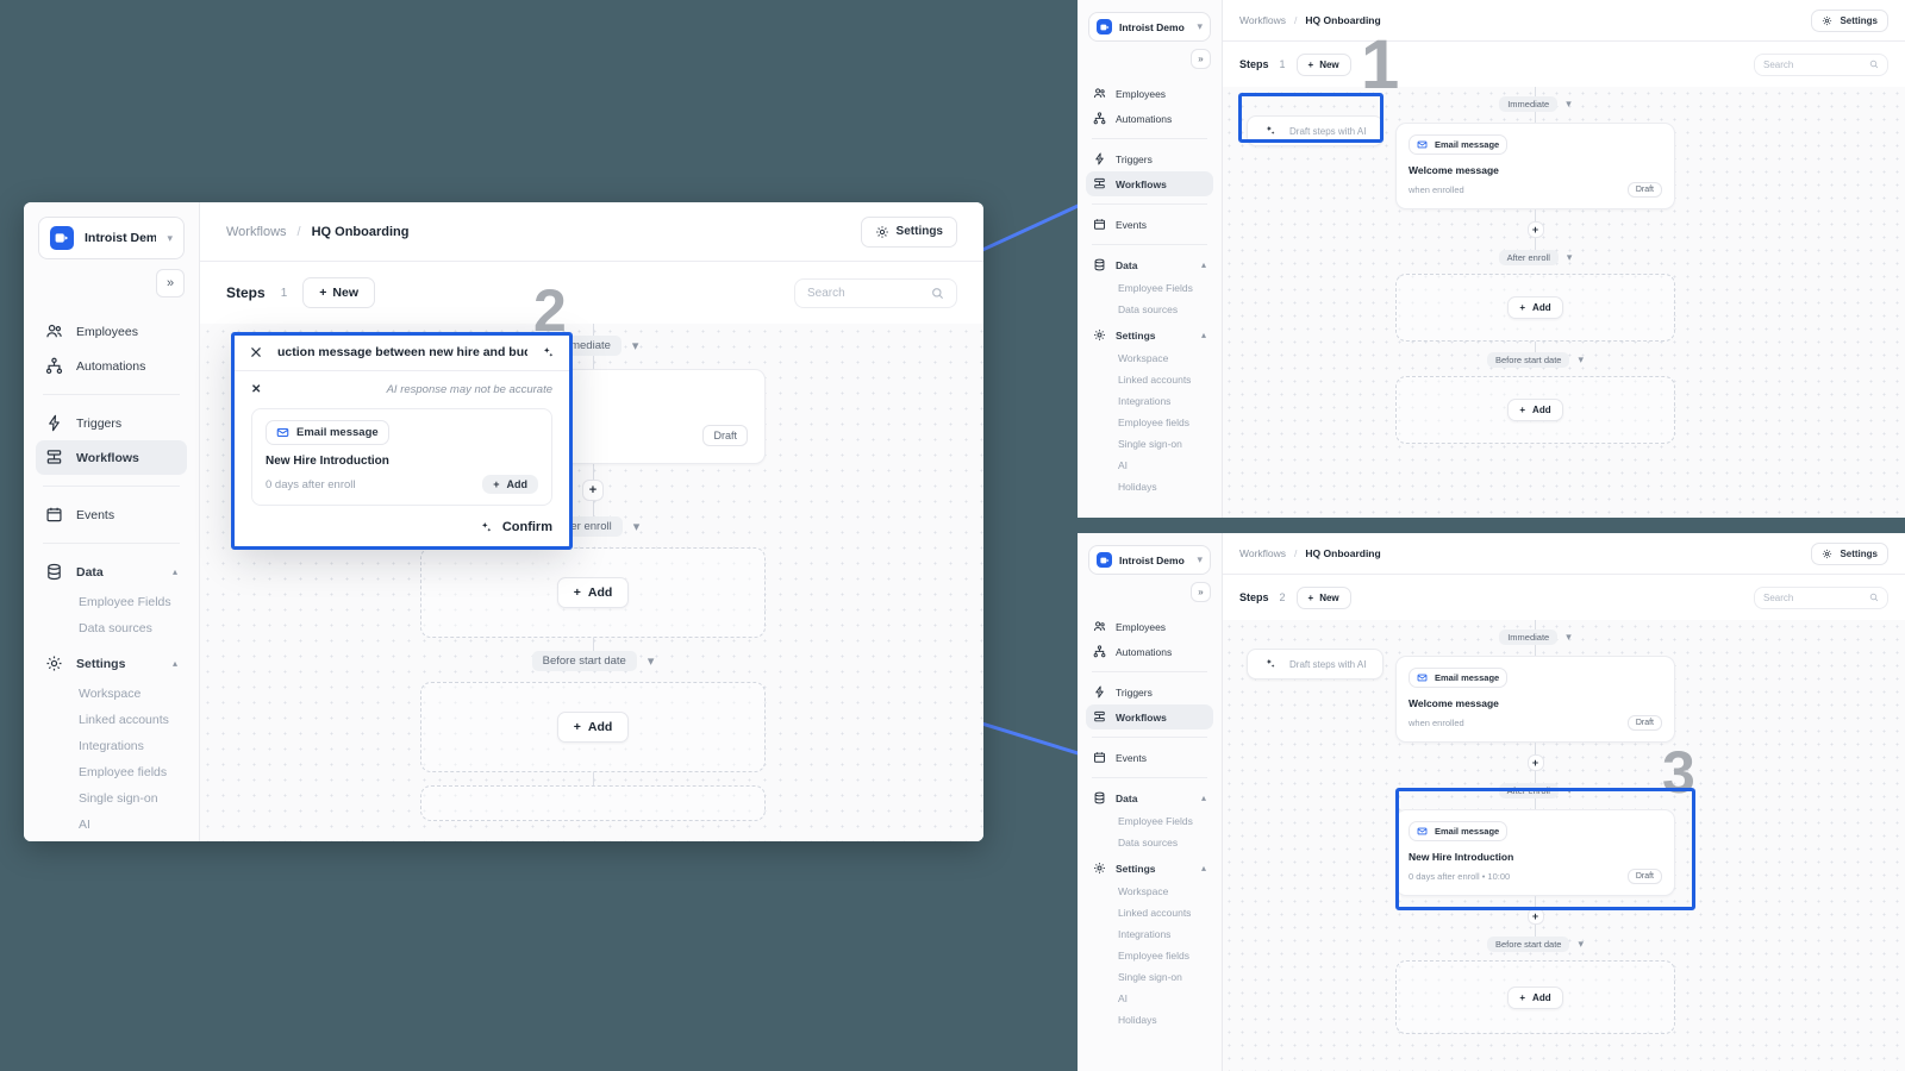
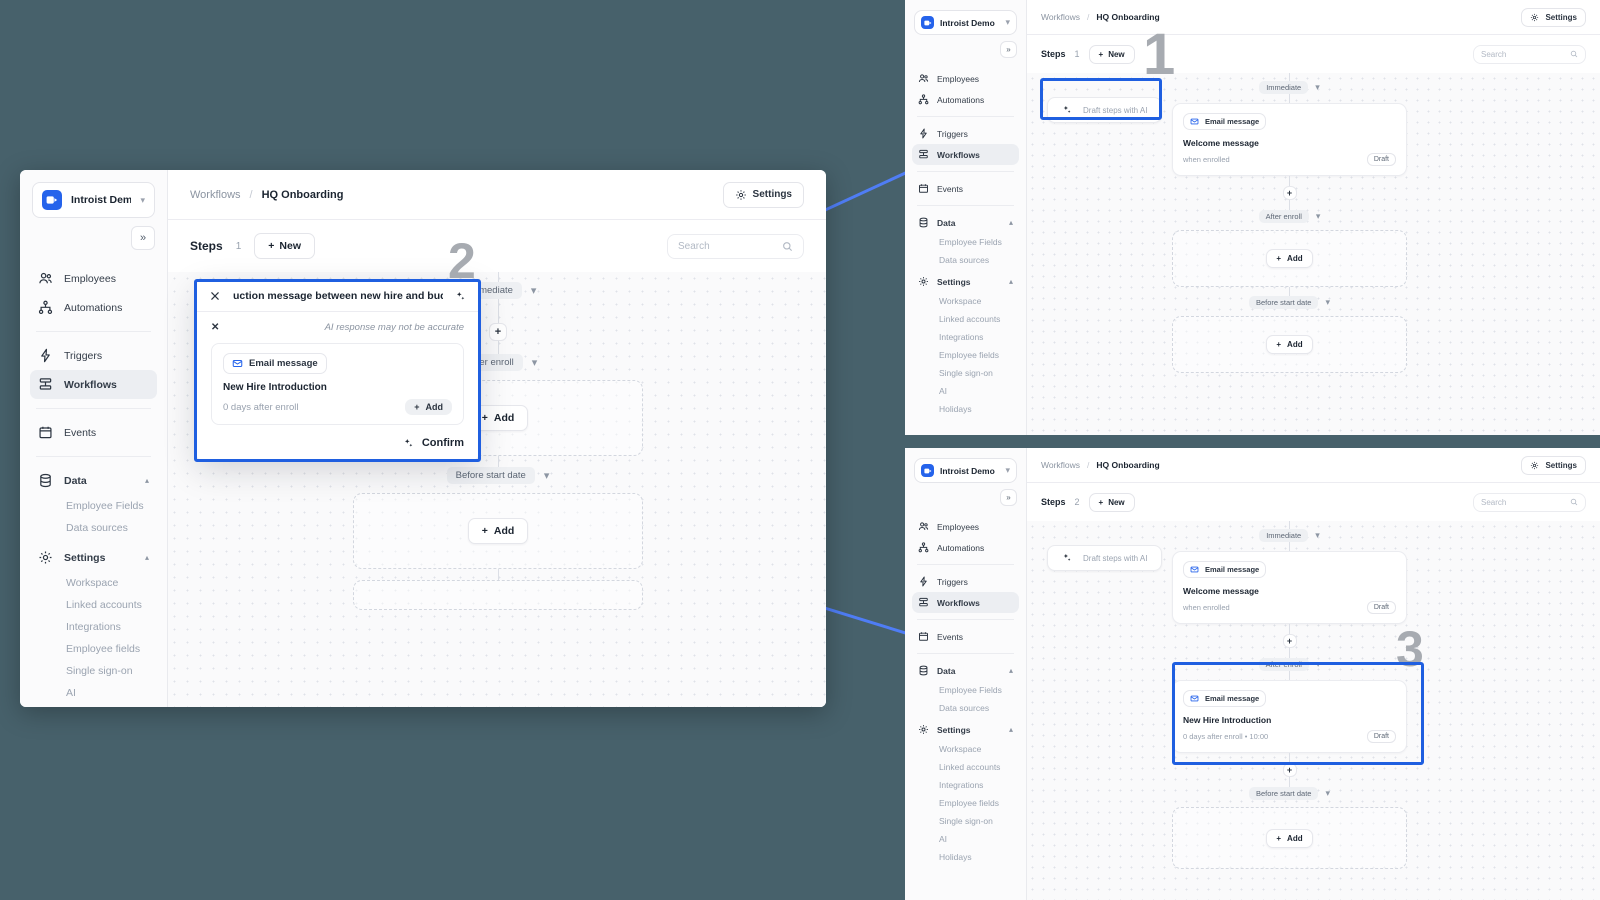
  Introist Demo
  ▾
  »
  Employees
  Automations
  Triggers
  Workflows
  Events
  Data
  ▴
  Employee Fields
  Data sources
  Settings
  ▴
  Workspace
  Linked accounts
  Integrations
  Employee fields
  Single sign-on
  AI
  Holidays
  Workflows
  /
  HQ Onboarding
  Settings
  Steps
  1
  +
  New
  Search
  Draft steps with AI
  Immediate
  ▾
  Email message
  Welcome message
  when enrolled
  +
  After enroll
  ▾
  +
  Add
  Before start date
  ▾
  +
  Add
  1
  Introist Demo
  ▾
  »
  Employees
  Automations
  Triggers
  Workflows
  Events
  Data
  ▴
  Employee Fields
  Data sources
  Settings
  ▴
  Workspace
  Linked accounts
  Integrations
  Employee fields
  Single sign-on
  AI
  Holidays
  Workflows
  /
  HQ Onboarding
  Settings
  Steps
  2
  +
  New
  Search
  Draft steps with AI
  Immediate
  ▾
  Email message
  Welcome message
  when enrolled
  +
  After enroll
  ▾
  Email message
  New Hire Introduction
  0 days after enroll • 10:00
  +
  Before start date
  ▾
  +
  Add
  3
  Introist Dem
  ▾
  »
  Employees
  Automations
  Triggers
  Workflows
  Events
  Data
  ▴
  Employee Fields
  Data sources
  Settings
  ▴
  Workspace
  Linked accounts
  Integrations
  Employee fields
  Single sign-on
  AI
  Workflows
  /
  HQ Onboarding
  Settings
  Steps
  1
  +
  New
  Search
  mediate
  ▾
- Draft
  +
  ter enroll
  ▾
  +
  Add
  Before start date
  ▾
  +
  Add
  uction message between new hire and bu
  ✕
  AI response may not be accurate
  Email message
  New Hire Introduction
  0 days after enroll
  +
  Add
  Confirm
  2
